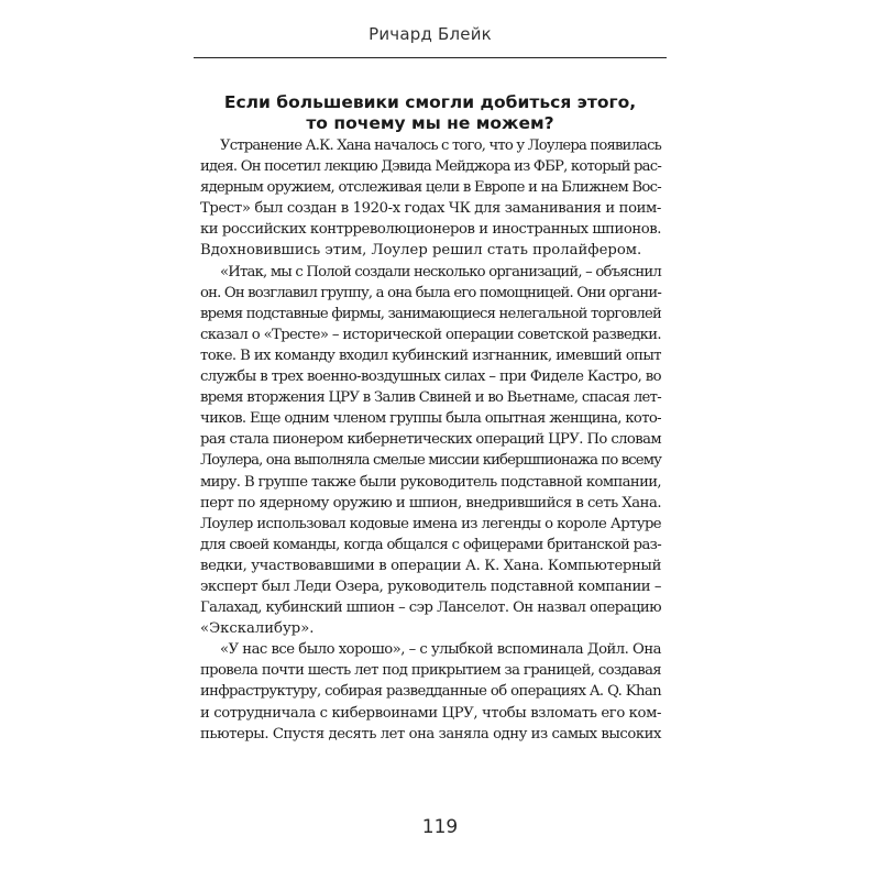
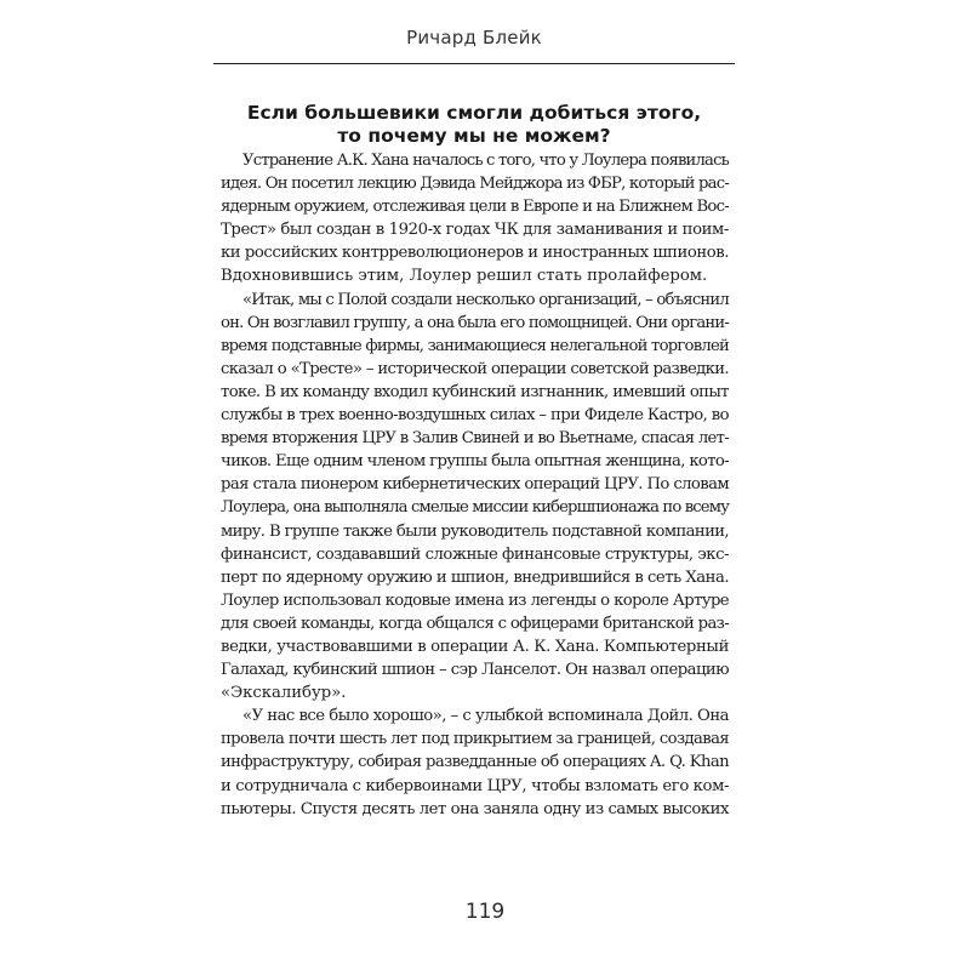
  Ричард Блейк
  Если большевики смогли добиться этого,
  то почему мы не можем?
  Устранение А.К. Хана началось с того, что у Лоулера появилась
  идея. Он посетил лекцию Дэвида Мейджора из ФБР, который рас-
  ядерным оружием, отслеживая цели в Европе и на Ближнем Вос-
  Трест» был создан в 1920-х годах ЧК для заманивания и поим-
  ки российских контрреволюционеров и иностранных шпионов.
  Вдохновившись этим, Лоулер решил стать пролайфером.
  «Итак, мы с Полой создали несколько организаций, – объяснил
  он. Он возглавил группу, а она была его помощницей. Они органи-
  время подставные фирмы, занимающиеся нелегальной торговлей
  сказал о «Тресте» – исторической операции советской разведки.
  токе. В их команду входил кубинский изгнанник, имевший опыт
  службы в трех военно-воздушных силах – при Фиделе Кастро, во
  время вторжения ЦРУ в Залив Свиней и во Вьетнаме, спасая лет-
  чиков. Еще одним членом группы была опытная женщина, кото-
  рая стала пионером кибернетических операций ЦРУ. По словам
  Лоулера, она выполняла смелые миссии кибершпионажа по всему
  миру. В группе также были руководитель подставной компании,
+ финансист, создававший сложные финансовые структуры, экс-
  перт по ядерному оружию и шпион, внедрившийся в сеть Хана.
  Лоулер использовал кодовые имена из легенды о короле Артуре
  для своей команды, когда общался с офицерами британской раз-
  ведки, участвовавшими в операции А. К. Хана. Компьютерный
- эксперт был Леди Озера, руководитель подставной компании –
  Галахад, кубинский шпион – сэр Ланселот. Он назвал операцию
  «Экскалибур».
  «У нас все было хорошо», – с улыбкой вспоминала Дойл. Она
  провела почти шесть лет под прикрытием за границей, создавая
  инфраструктуру, собирая разведданные об операциях A. Q. Khan
  и сотрудничала с кибервоинами ЦРУ, чтобы взломать его ком-
  пьютеры. Спустя десять лет она заняла одну из самых высоких
  119
